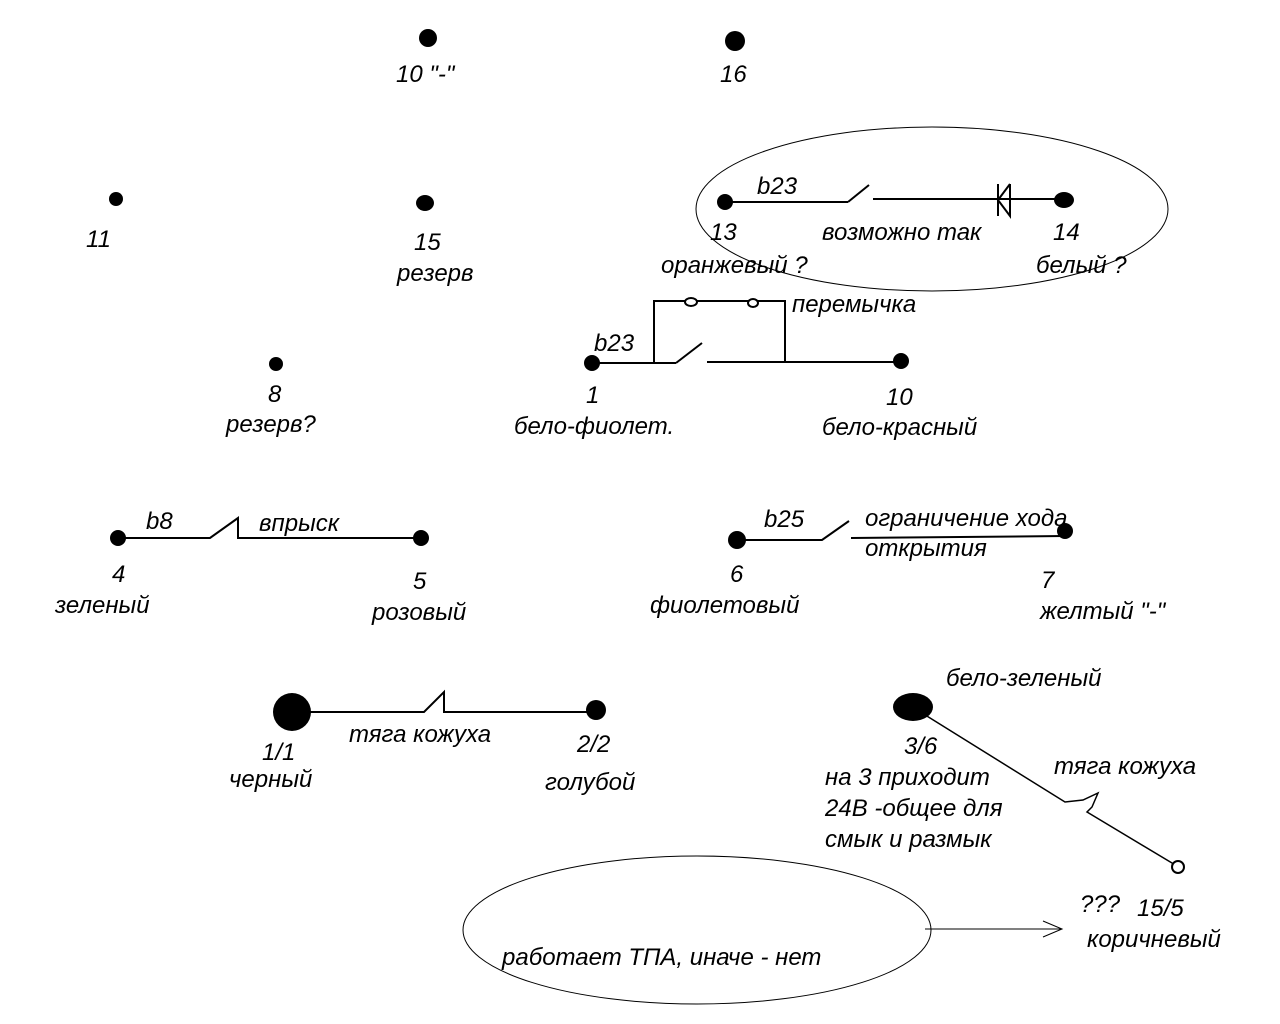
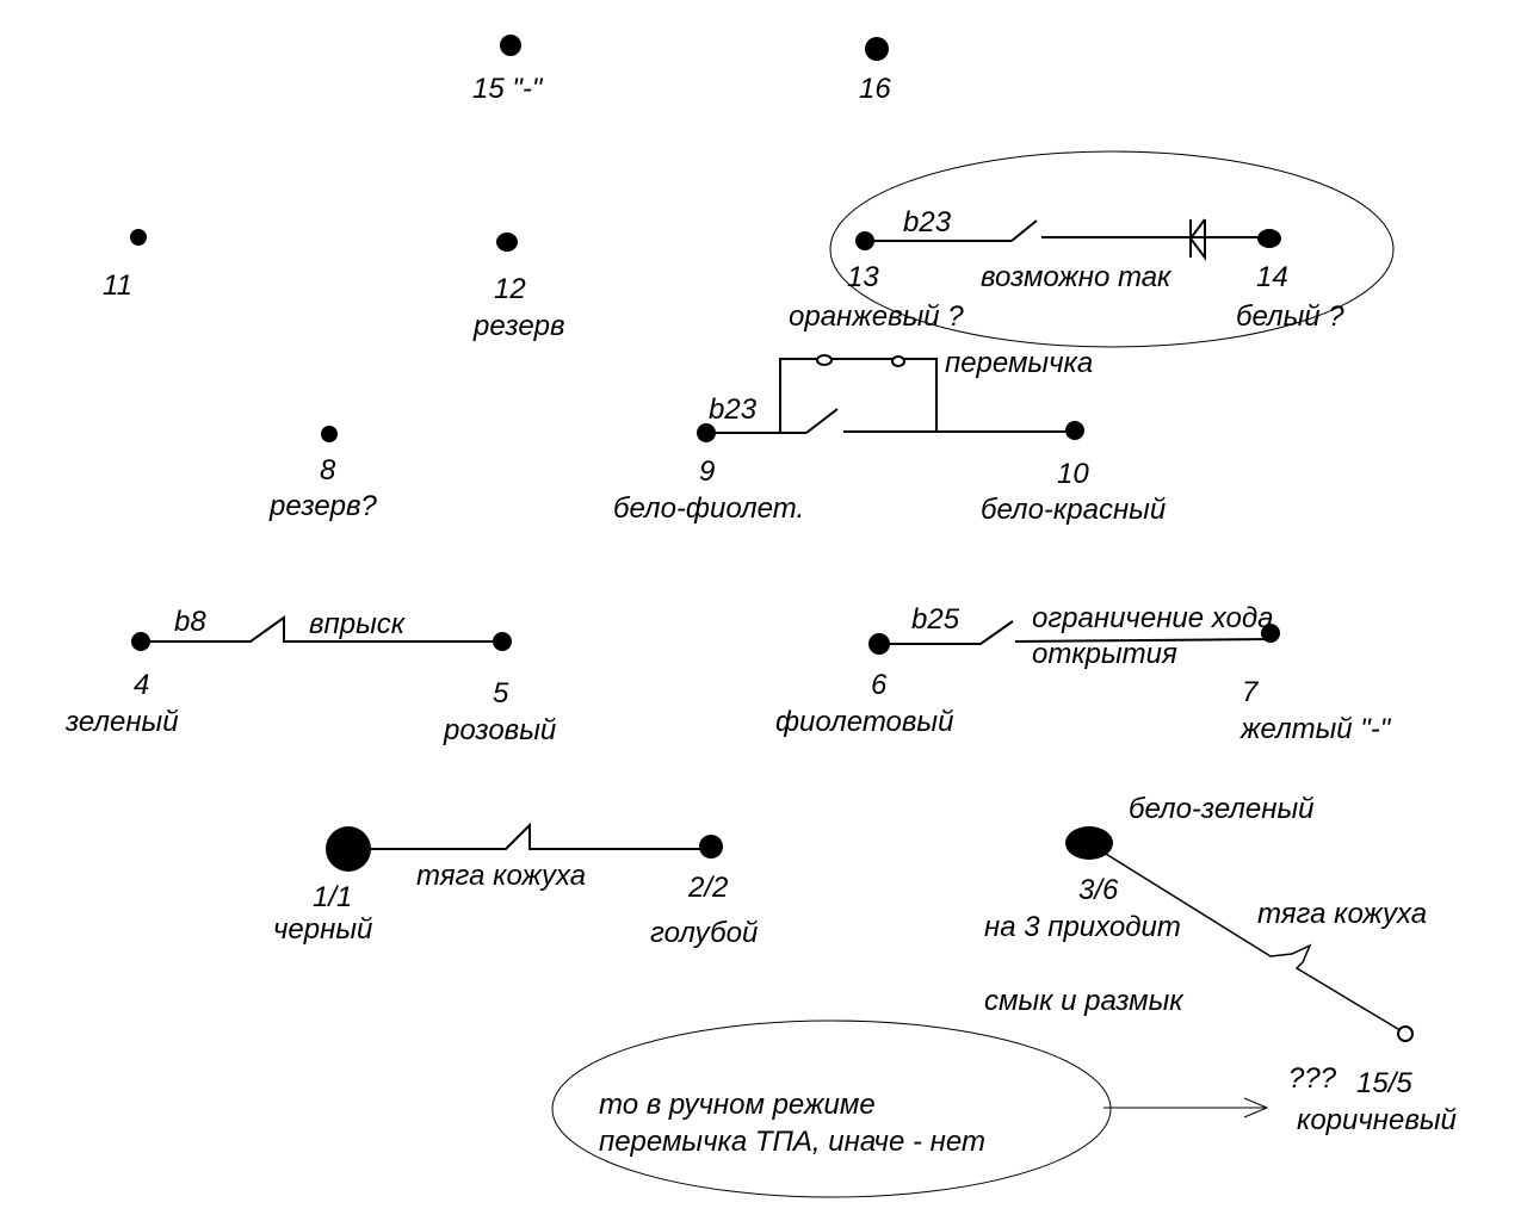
- 10 "-"
+ 15 "-"
  16
  11
- 15
+ 12
  резерв
  b23
  13
  возможно так
  14
  оранжевый ?
  белый ?
  перемычка
  b23
  8
  резерв?
- 1
+ 9
  бело-фиолет.
  10
  бело-красный
  b8
  впрыск
  4
  зеленый
  5
  розовый
  b25
  ограничение хода
  открытия
  6
  фиолетовый
  7
  желтый "-"
  тяга кожуха
  1/1
  черный
  2/2
  голубой
  бело-зеленый
  3/6
  на 3 приходит
- 24В -общее для
  смык и размык
  тяга кожуха
+ то в ручном режиме
- работает ТПА, иначе - нет
+ перемычка ТПА, иначе - нет
  ???
  15/5
  коричневый
